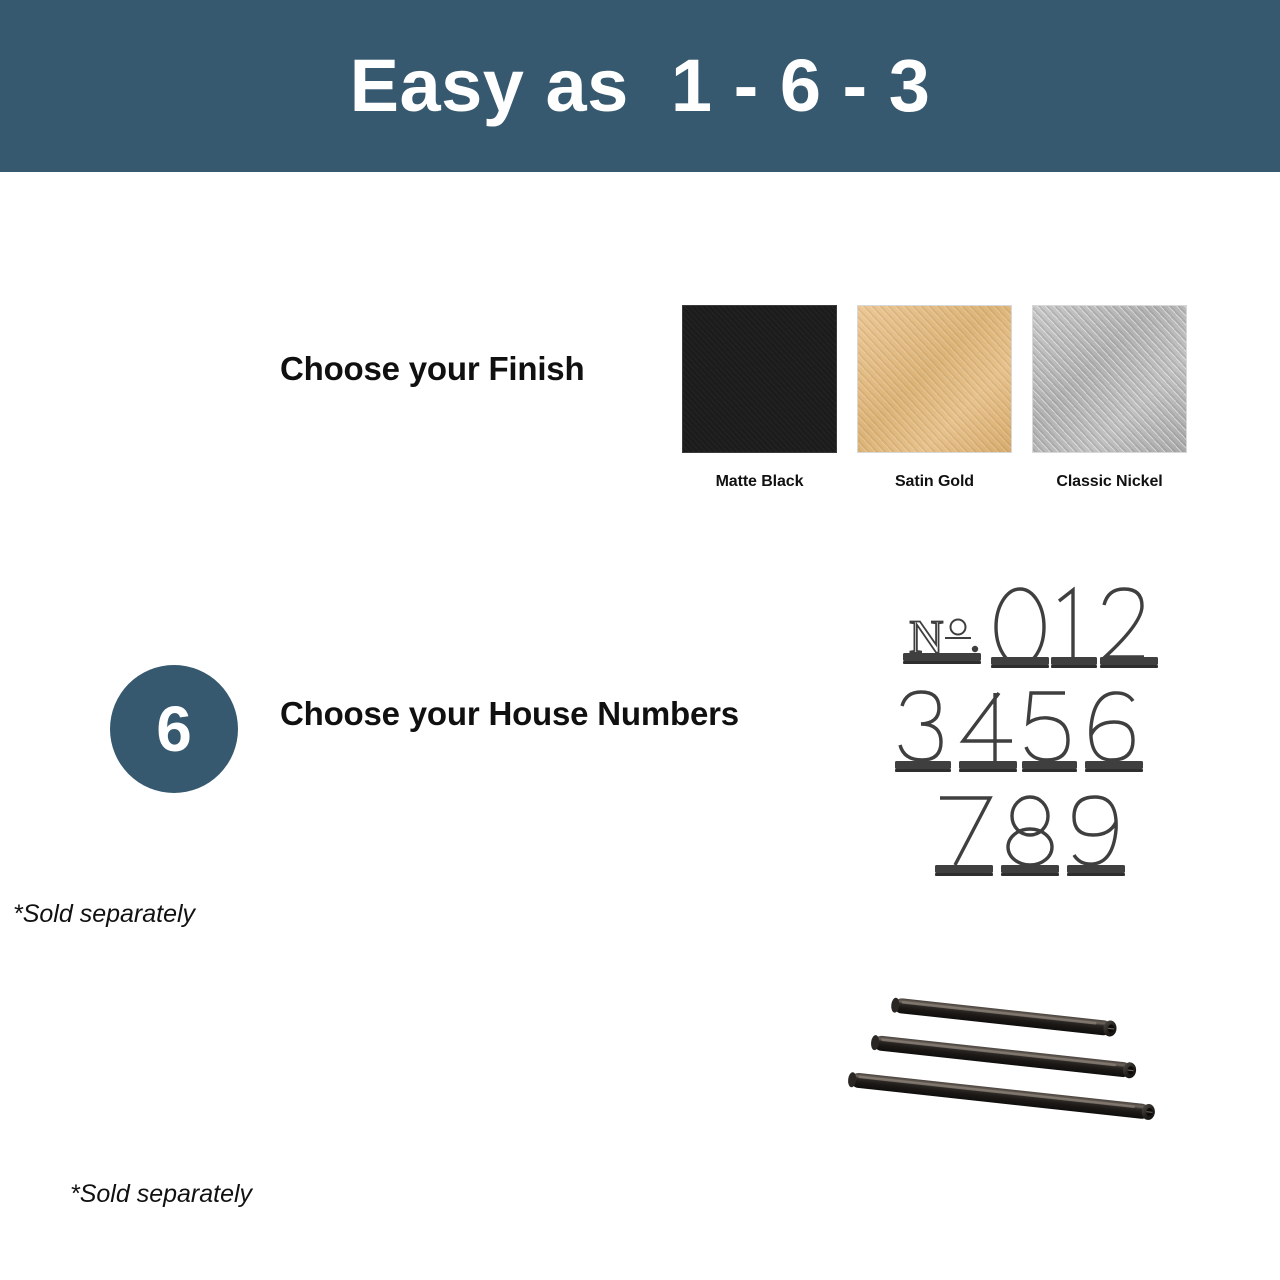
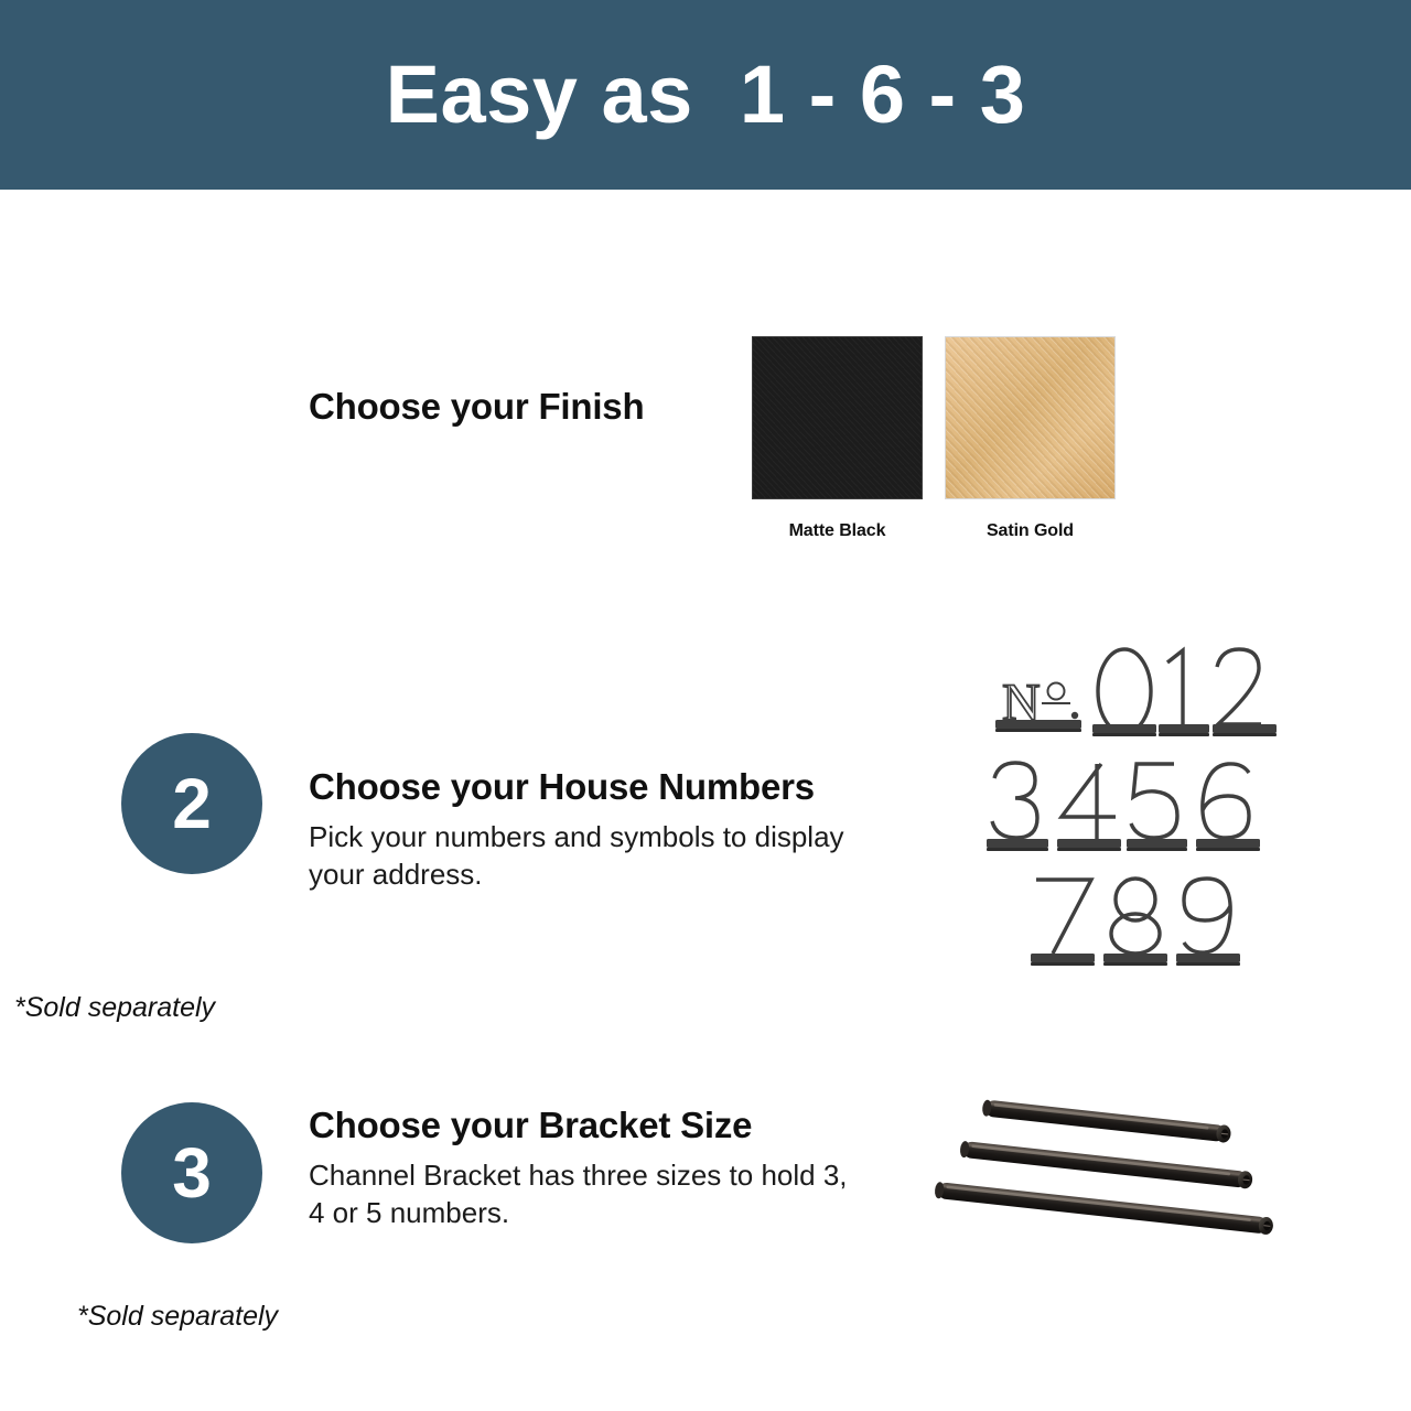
  Easy as 1 - 6 - 3
  Choose your Finish
  Matte Black
  Satin Gold
- Classic Nickel
- 6
+ 2
  Choose your House Numbers
+ Pick your numbers and symbols to display your address.
  N
  *Sold separately
+ 3
+ Choose your Bracket Size
+ Channel Bracket has three sizes to hold 3, 4 or 5 numbers.
  *Sold separately
